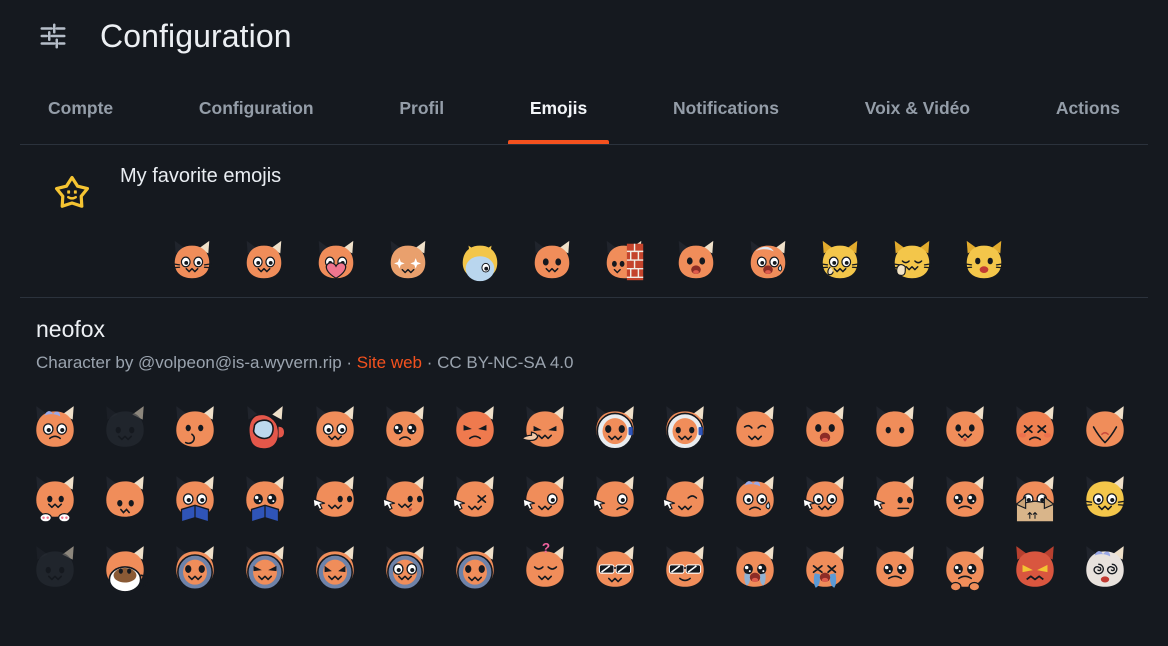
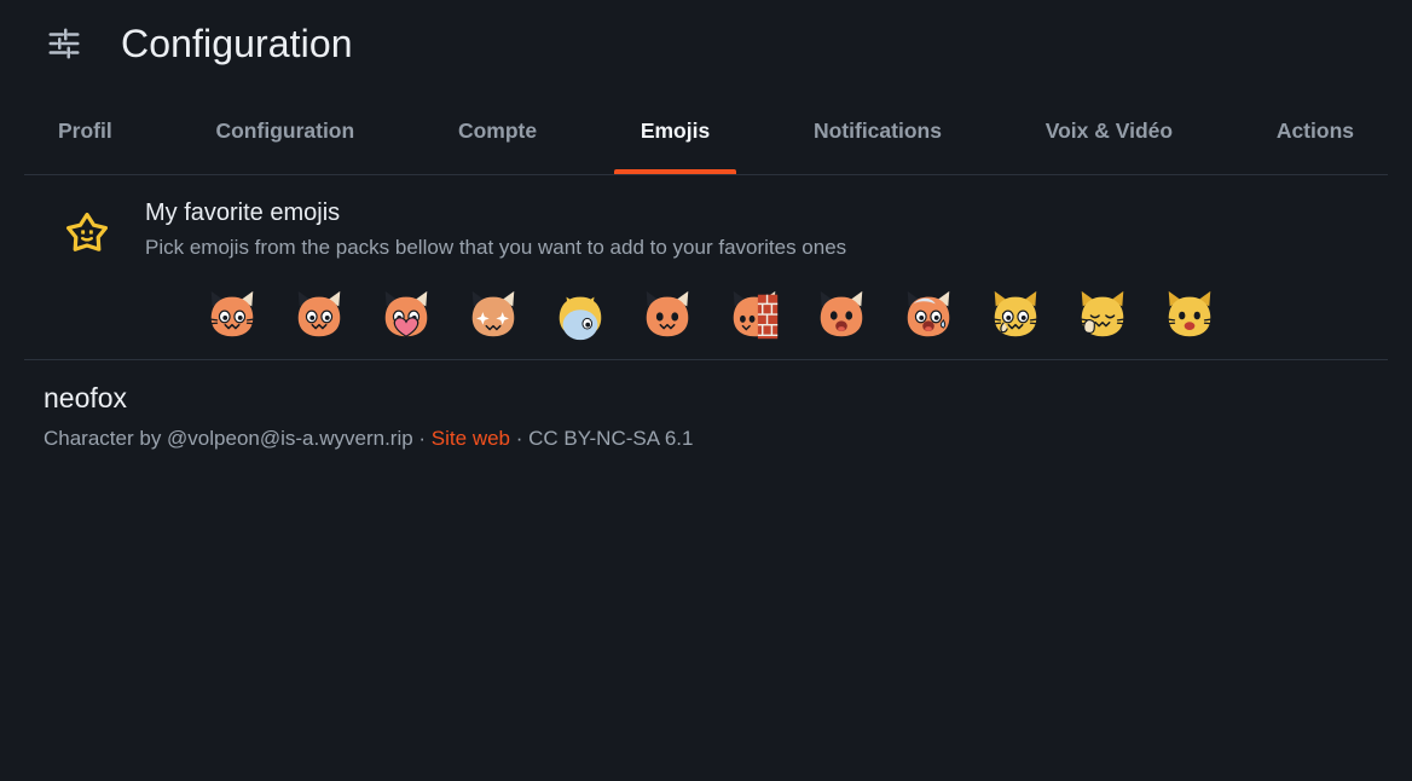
  Configuration
- Compte
+ Profil
  Configuration
- Profil
+ Compte
  Emojis
  Notifications
  Voix & Vidéo
  Actions
  My favorite emojis
+ Pick emojis from the packs bellow that you want to add to your favorites ones
  neofox
- Character by @volpeon@is-a.wyvern.rip · Site web · CC BY-NC-SA 4.0
+ Character by @volpeon@is-a.wyvern.rip · Site web · CC BY-NC-SA 6.1
- ?
